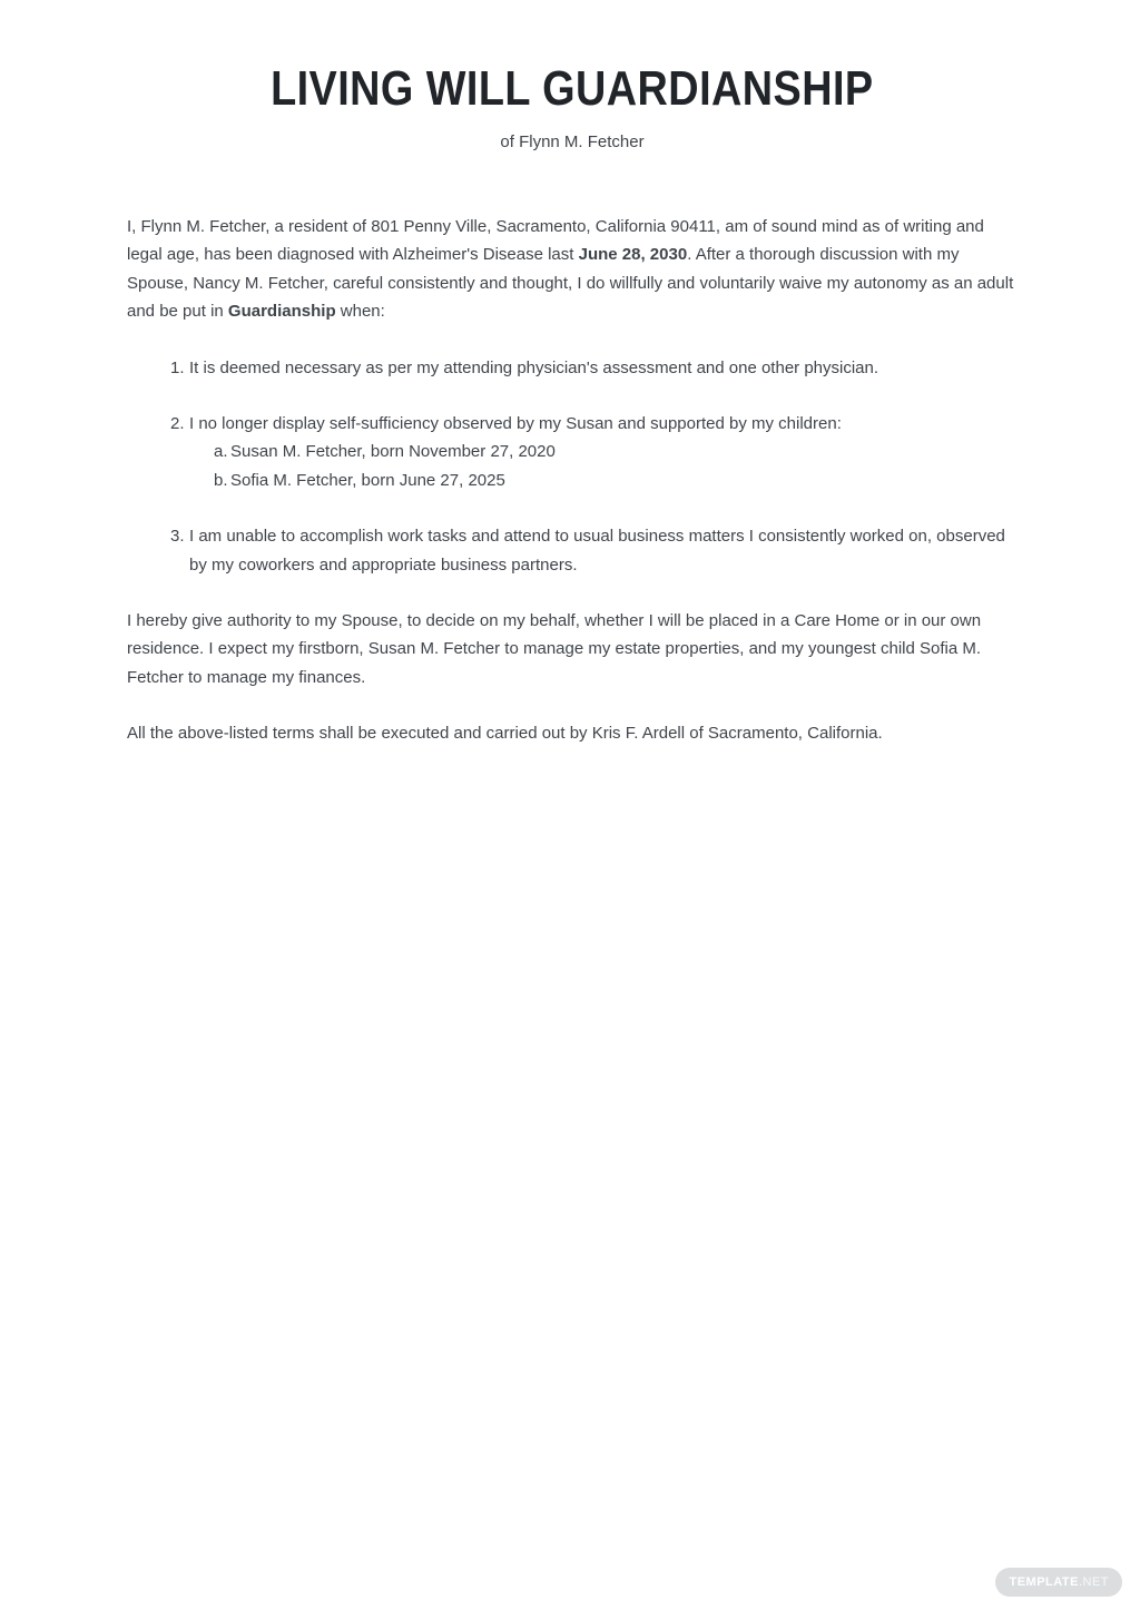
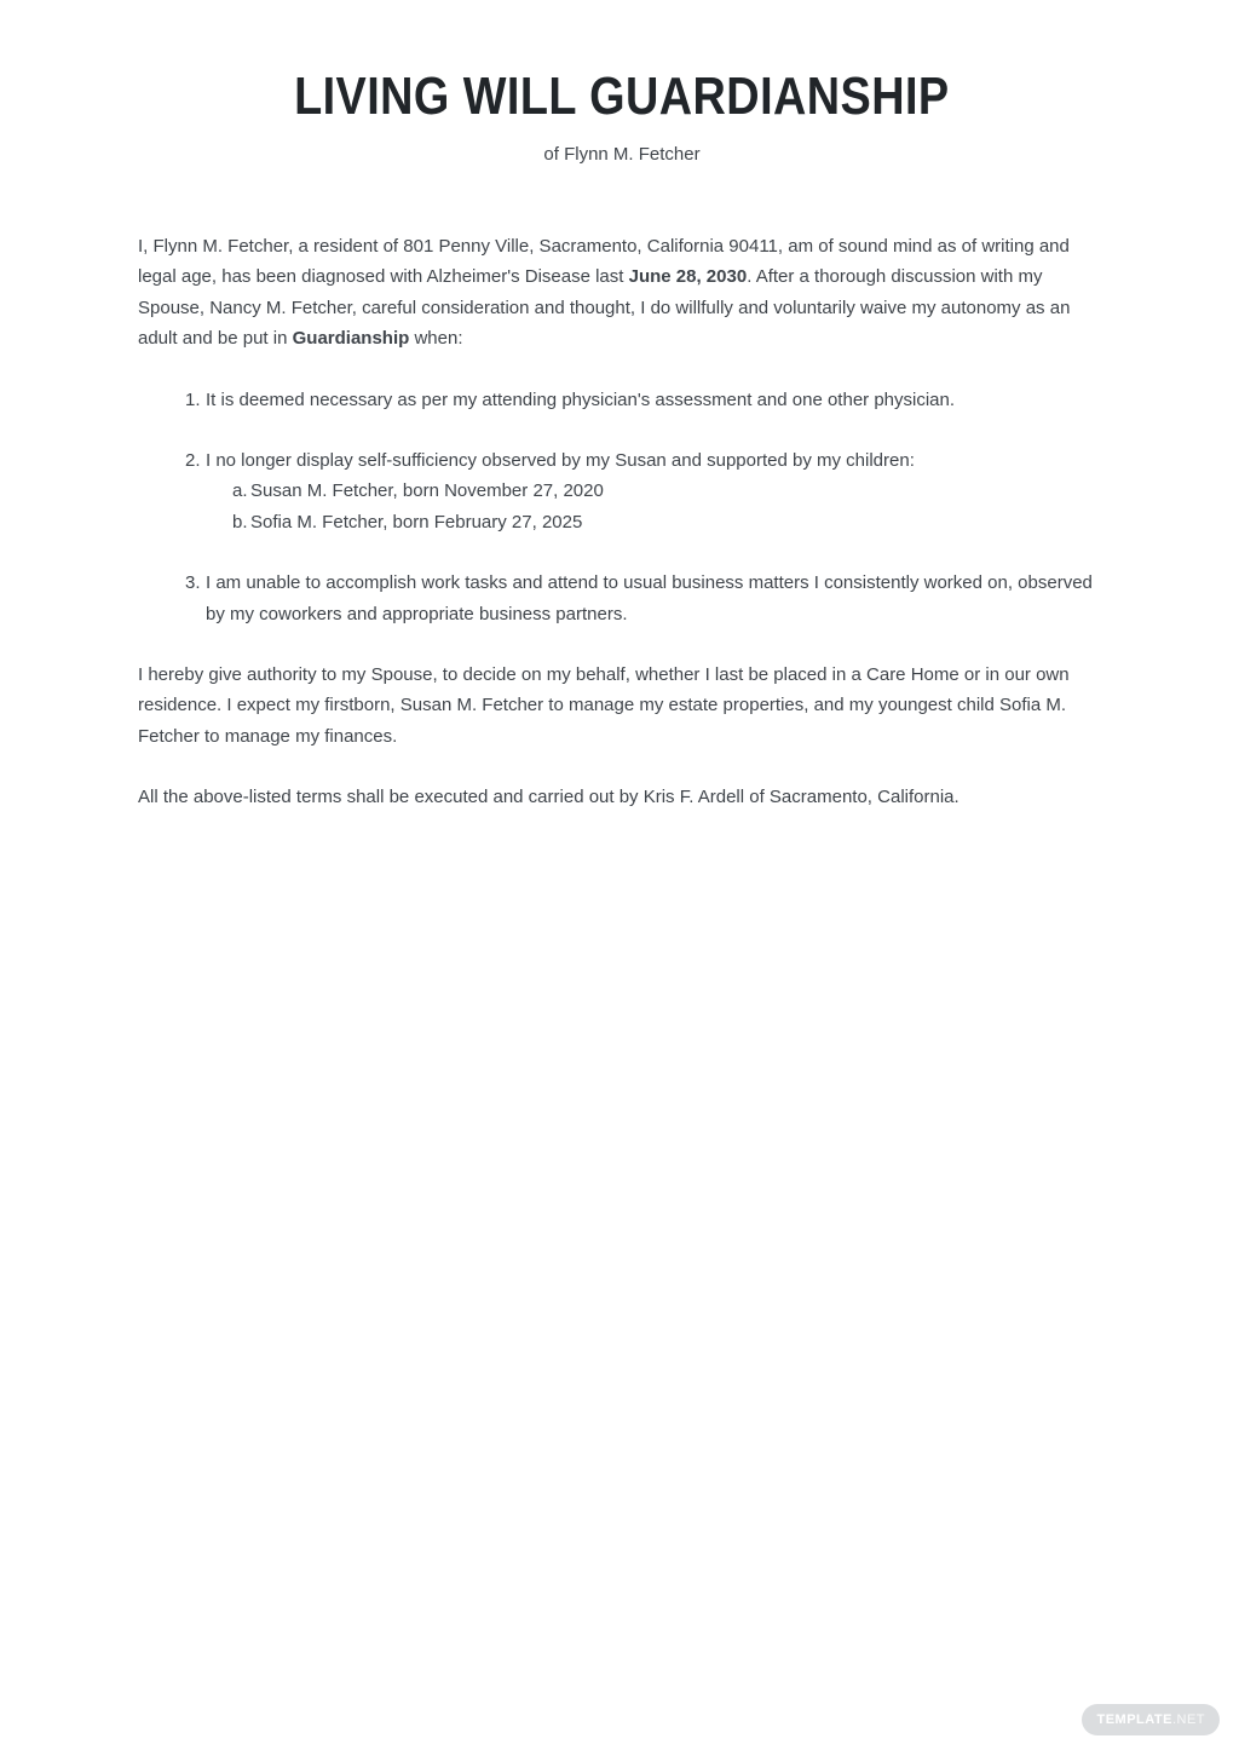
  LIVING WILL GUARDIANSHIP
  of Flynn M. Fetcher
- I, Flynn M. Fetcher, a resident of 801 Penny Ville, Sacramento, California 90411, am of sound mind as of writing and legal age, has been diagnosed with Alzheimer's Disease last June 28, 2030. After a thorough discussion with my Spouse, Nancy M. Fetcher, careful consistently and thought, I do willfully and voluntarily waive my autonomy as an adult and be put in Guardianship when:
+ I, Flynn M. Fetcher, a resident of 801 Penny Ville, Sacramento, California 90411, am of sound mind as of writing and legal age, has been diagnosed with Alzheimer's Disease last June 28, 2030. After a thorough discussion with my Spouse, Nancy M. Fetcher, careful consideration and thought, I do willfully and voluntarily waive my autonomy as an adult and be put in Guardianship when:
  1.
  It is deemed necessary as per my attending physician's assessment and one other physician.
  2.
  I no longer display self-sufficiency observed by my Susan and supported by my children:
  a.
  Susan M. Fetcher, born November 27, 2020
  b.
- Sofia M. Fetcher, born June 27, 2025
+ Sofia M. Fetcher, born February 27, 2025
  3.
  I am unable to accomplish work tasks and attend to usual business matters I consistently worked on, observed by my coworkers and appropriate business partners.
- I hereby give authority to my Spouse, to decide on my behalf, whether I will be placed in a Care Home or in our own residence. I expect my firstborn, Susan M. Fetcher to manage my estate properties, and my youngest child Sofia M. Fetcher to manage my finances.
+ I hereby give authority to my Spouse, to decide on my behalf, whether I last be placed in a Care Home or in our own residence. I expect my firstborn, Susan M. Fetcher to manage my estate properties, and my youngest child Sofia M. Fetcher to manage my finances.
  All the above-listed terms shall be executed and carried out by Kris F. Ardell of Sacramento, California.
  TEMPLATE
  .NET
